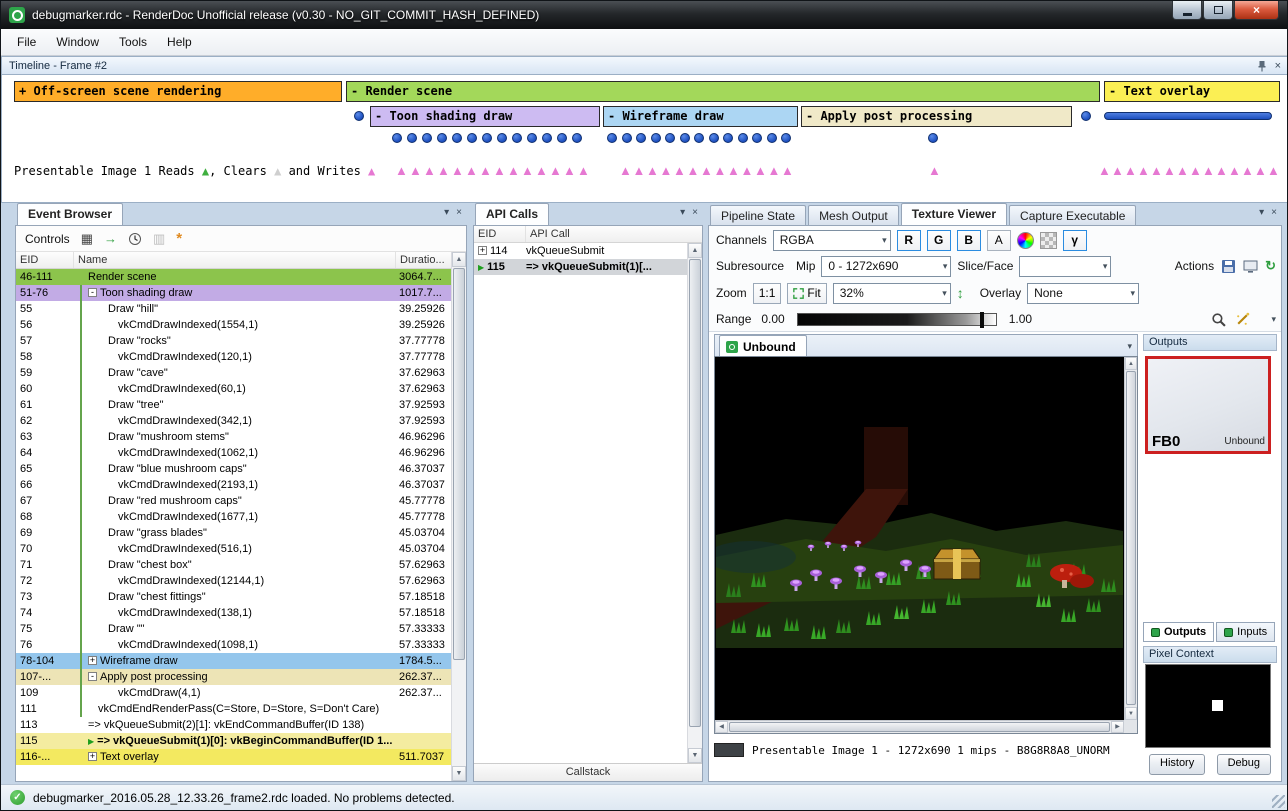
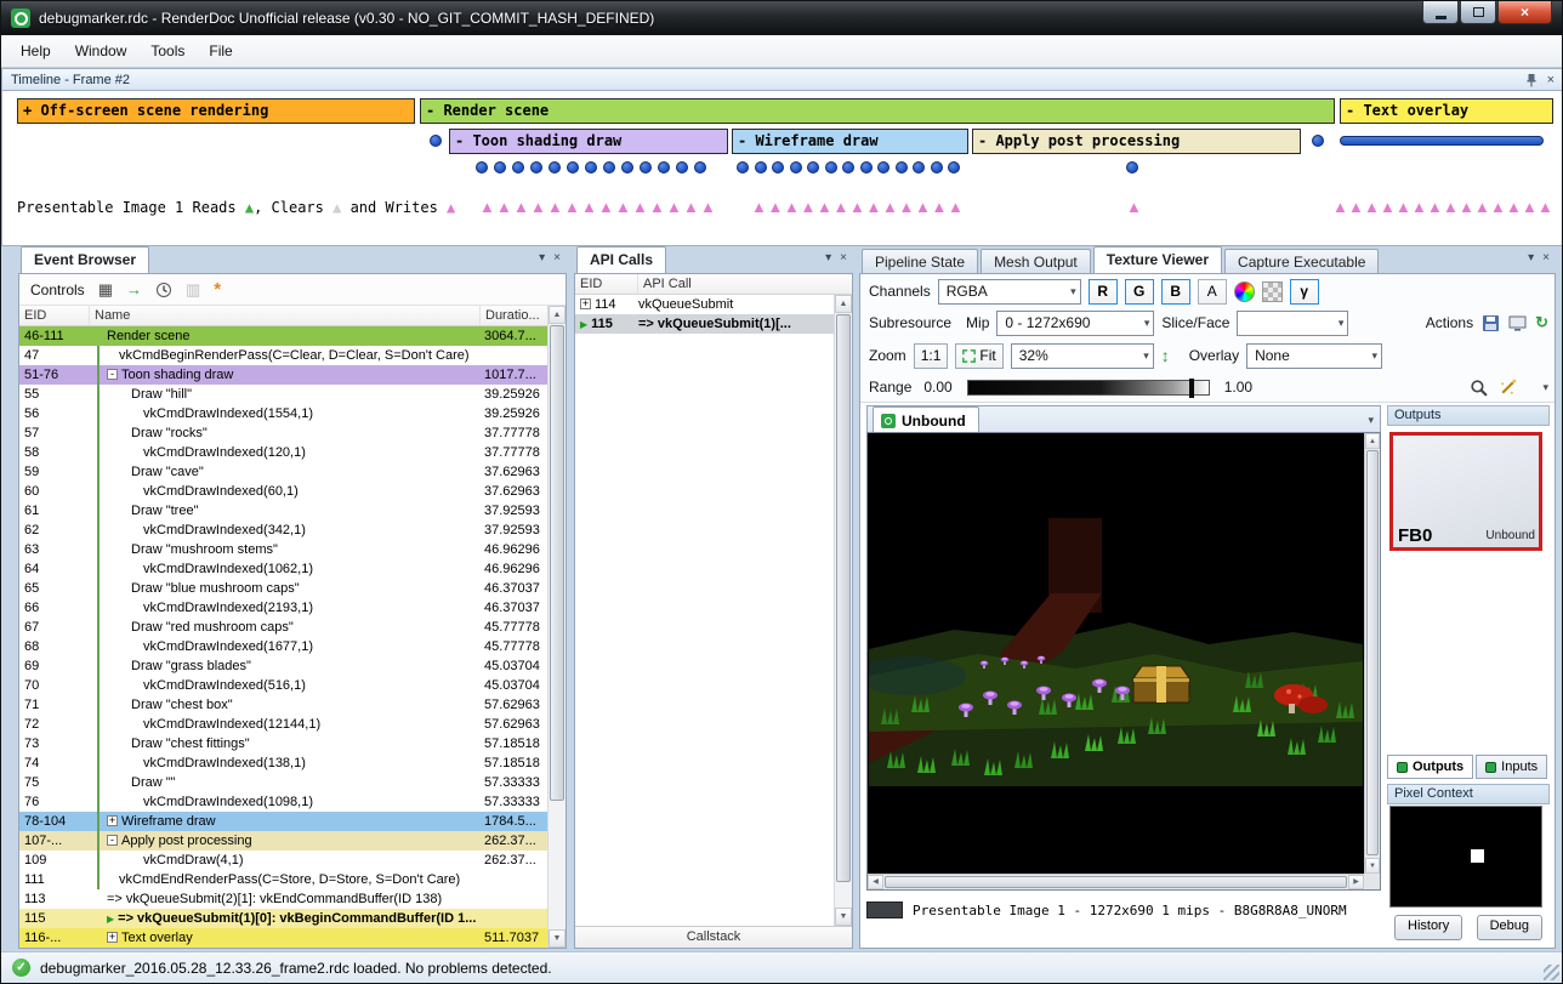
  debugmarker.rdc - RenderDoc Unofficial release (v0.30 - NO_GIT_COMMIT_HASH_DEFINED)
  ×
- File
+ Help
  Window
  Tools
- Help
+ File
  Timeline - Frame #2
  ×
  Presentable Image 1 Reads ▲, Clears ▲ and Writes ▲
  + Off-screen scene rendering
  - Render scene
  - Text overlay
  - Toon shading draw
  - Wireframe draw
  - Apply post processing
  ▲
  ▲
  ▲
  ▲
  ▲
  ▲
  ▲
  ▲
  ▲
  ▲
  ▲
  ▲
  ▲
  ▲
  ▲
  ▲
  ▲
  ▲
  ▲
  ▲
  ▲
  ▲
  ▲
  ▲
  ▲
  ▲
  ▲
  ▲
  ▲
  ▲
  ▲
  ▲
  ▲
  ▲
  ▲
  ▲
  ▲
  ▲
  ▲
  ▲
  ▲
  ▲
  ▾
  ×
  Event Browser
  Controls
  ▦
  →
  ▥
  *
  EID
  Name
  Duratio...
  46-111
  Render scene
  3064.7...
+ 47
+ vkCmdBeginRenderPass(C=Clear, D=Clear, S=Don't Care)
  51-76
  - Toon shading draw
  1017.7...
  55
  Draw "hill"
  39.25926
  56
  vkCmdDrawIndexed(1554,1)
  39.25926
  57
  Draw "rocks"
  37.77778
  58
  vkCmdDrawIndexed(120,1)
  37.77778
  59
  Draw "cave"
  37.62963
  60
  vkCmdDrawIndexed(60,1)
  37.62963
  61
  Draw "tree"
  37.92593
  62
  vkCmdDrawIndexed(342,1)
  37.92593
  63
  Draw "mushroom stems"
  46.96296
  64
  vkCmdDrawIndexed(1062,1)
  46.96296
  65
  Draw "blue mushroom caps"
  46.37037
  66
  vkCmdDrawIndexed(2193,1)
  46.37037
  67
  Draw "red mushroom caps"
  45.77778
  68
  vkCmdDrawIndexed(1677,1)
  45.77778
  69
  Draw "grass blades"
  45.03704
  70
  vkCmdDrawIndexed(516,1)
  45.03704
  71
  Draw "chest box"
  57.62963
  72
  vkCmdDrawIndexed(12144,1)
  57.62963
  73
  Draw "chest fittings"
  57.18518
  74
  vkCmdDrawIndexed(138,1)
  57.18518
  75
  Draw ""
  57.33333
  76
  vkCmdDrawIndexed(1098,1)
  57.33333
  78-104
  + Wireframe draw
  1784.5...
  107-...
  - Apply post processing
  262.37...
  109
  vkCmdDraw(4,1)
  262.37...
  111
  vkCmdEndRenderPass(C=Store, D=Store, S=Don't Care)
  113
  => vkQueueSubmit(2)[1]: vkEndCommandBuffer(ID 138)
  115
  ▶ => vkQueueSubmit(1)[0]: vkBeginCommandBuffer(ID 1...
  116-...
  + Text overlay
  511.7037
  ▾
  ×
  API Calls
  EID
  API Call
  + 114
  vkQueueSubmit
  ▶ 115
  => vkQueueSubmit(1)[...
  Callstack
  ▾
  ×
  Pipeline State
  Mesh Output
  Texture Viewer
  Capture Executable
  Channels
  RGBA
  ▾
  R
  G
  B
  A
  γ
  Subresource
  Mip
  0 - 1272x690
  ▾
  Slice/Face
  ▾
  Actions
  ↻
  Zoom
  1:1
  Fit
  32%
  ▾
  ↕
  Overlay
  None
  ▾
  Range
  0.00
  1.00
  ▾
  Unbound
  ▾
  Presentable Image 1 - 1272x690 1 mips - B8G8R8A8_UNORM
  Outputs
  FB0
  Unbound
  Outputs
  Inputs
  Pixel Context
  History
  Debug
  ✓
  debugmarker_2016.05.28_12.33.26_frame2.rdc loaded. No problems detected.
